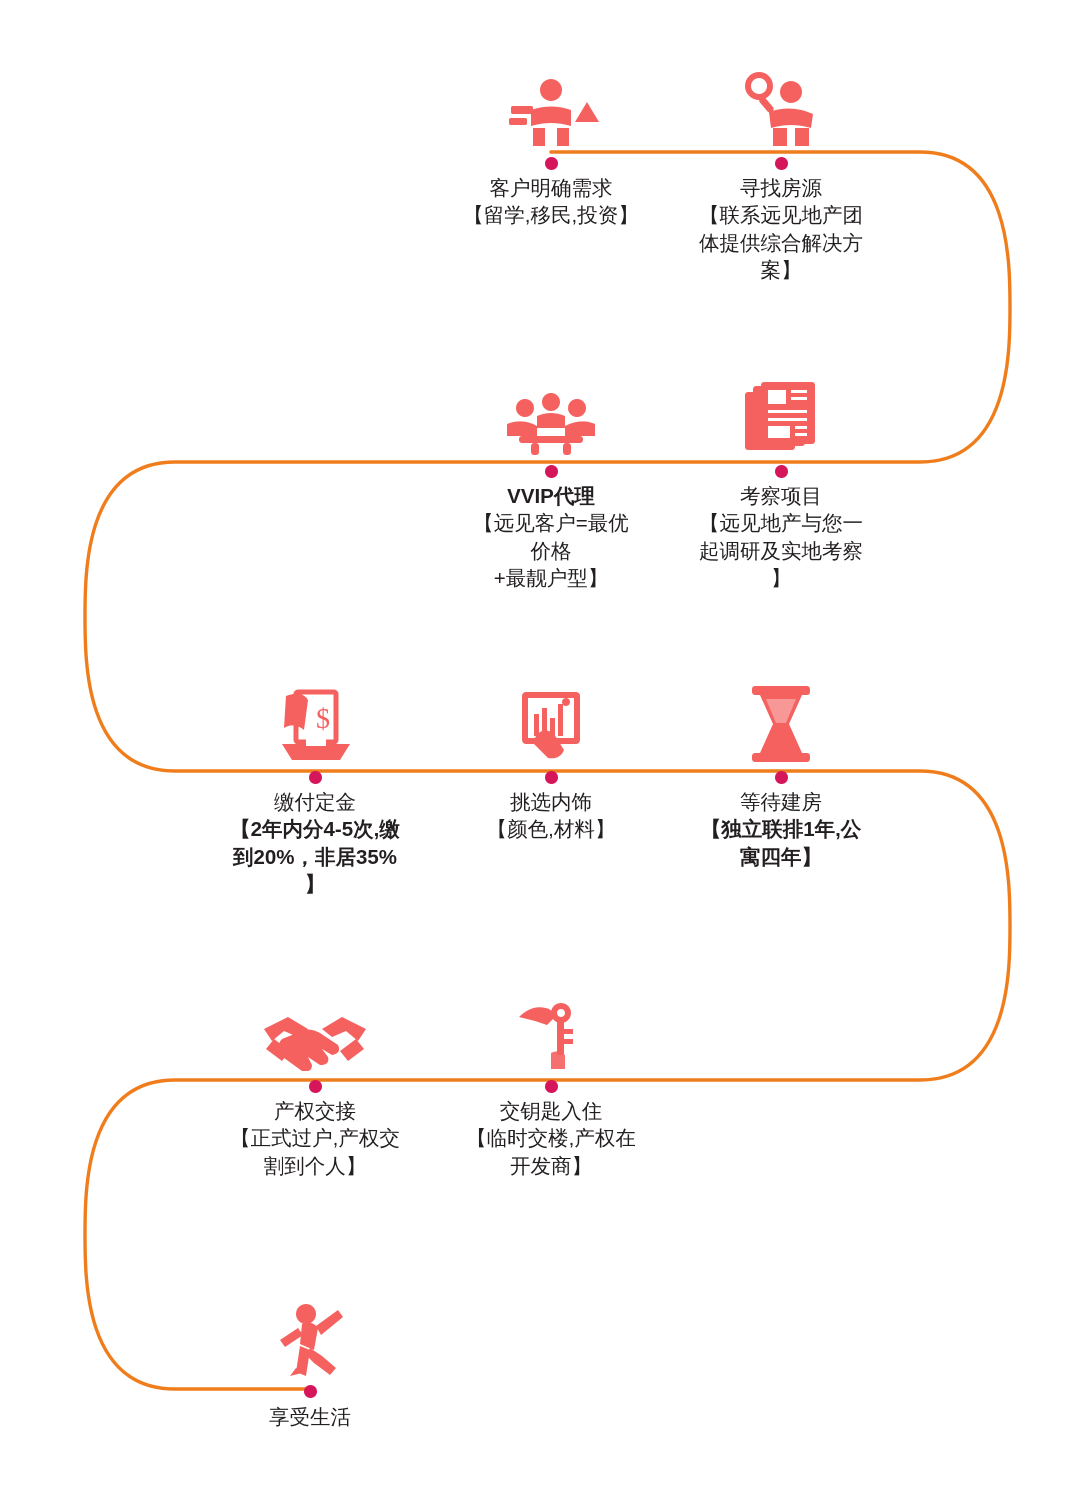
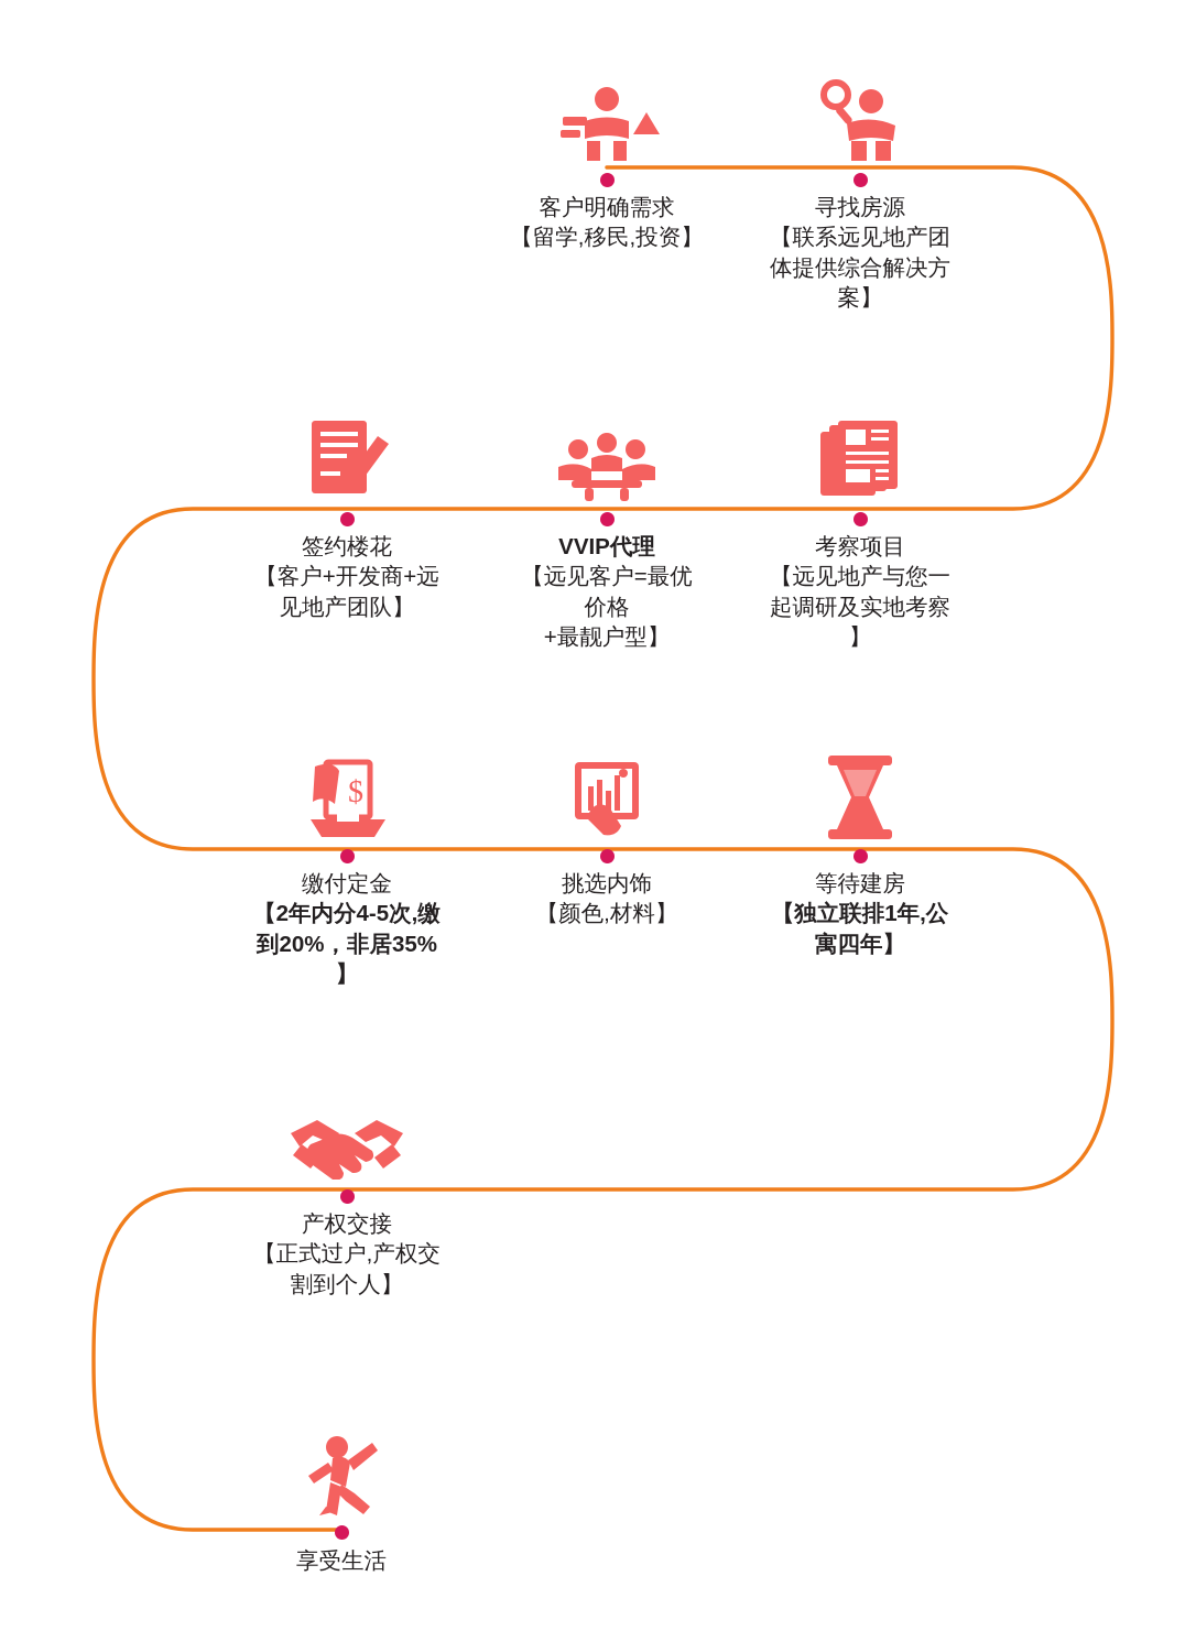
  客户明确需求 【留学,移民,投资】
  寻找房源 【联系远见地产团
  体提供综合解决方
  案】
  考察项目 【远见地产与您一
  起调研及实地考察
  】
  VVIP代理 【远见客户=最优
  价格
  +最靓户型】
+ 签约楼花 【客户+开发商+远
+ 见地产团队】
  $
  缴付定金 【2年内分4-5次,缴
  到20%，非居35%
  】
  挑选内饰 【颜色,材料】
  等待建房 【独立联排1年,公
  寓四年】
- 交钥匙入住 【临时交楼,产权在
- 开发商】
  产权交接 【正式过户,产权交
  割到个人】
  享受生活
